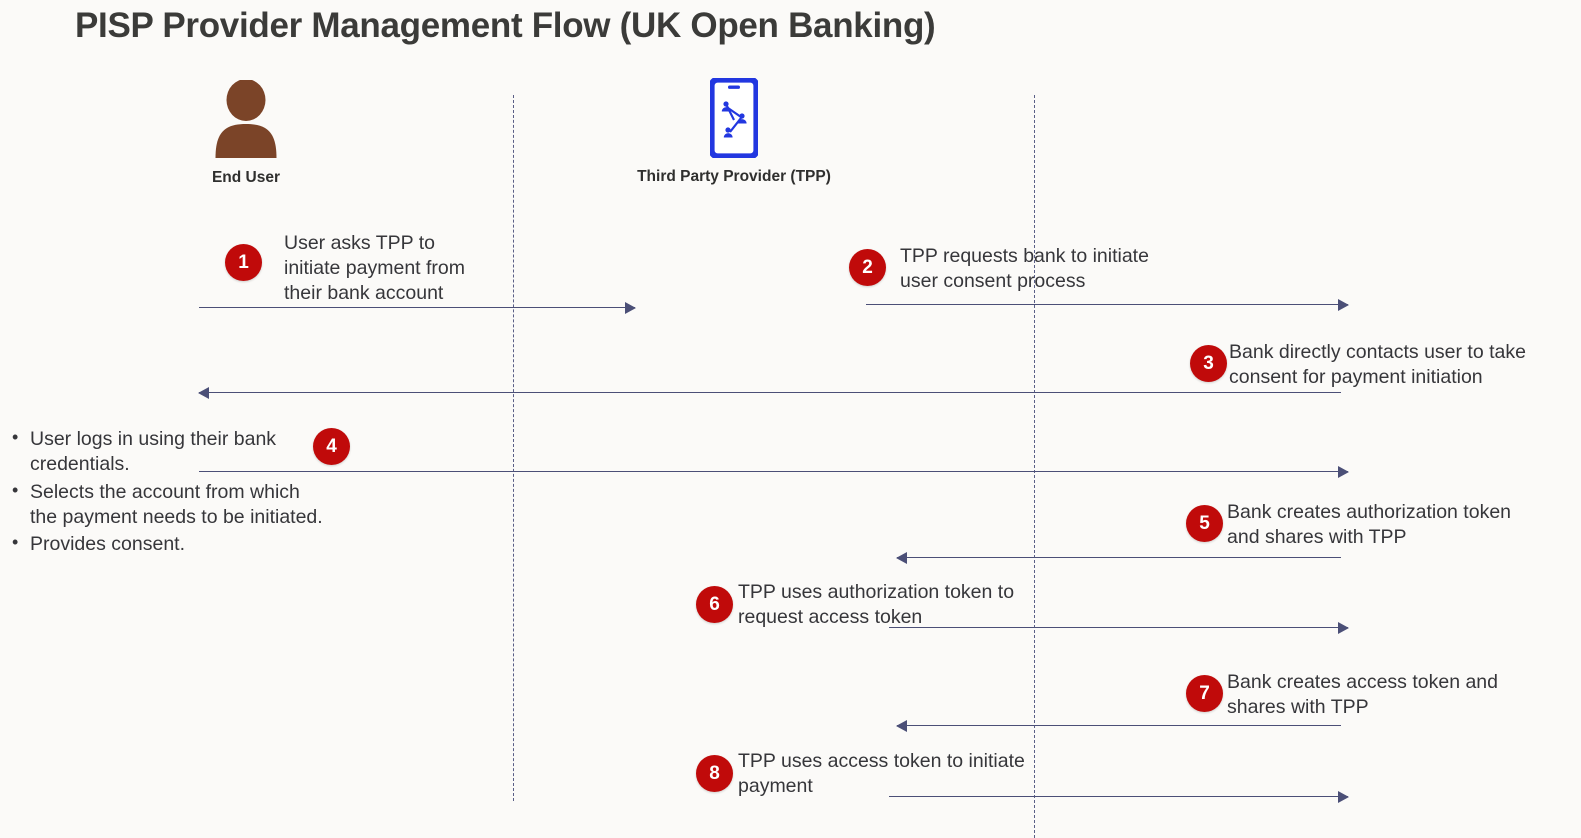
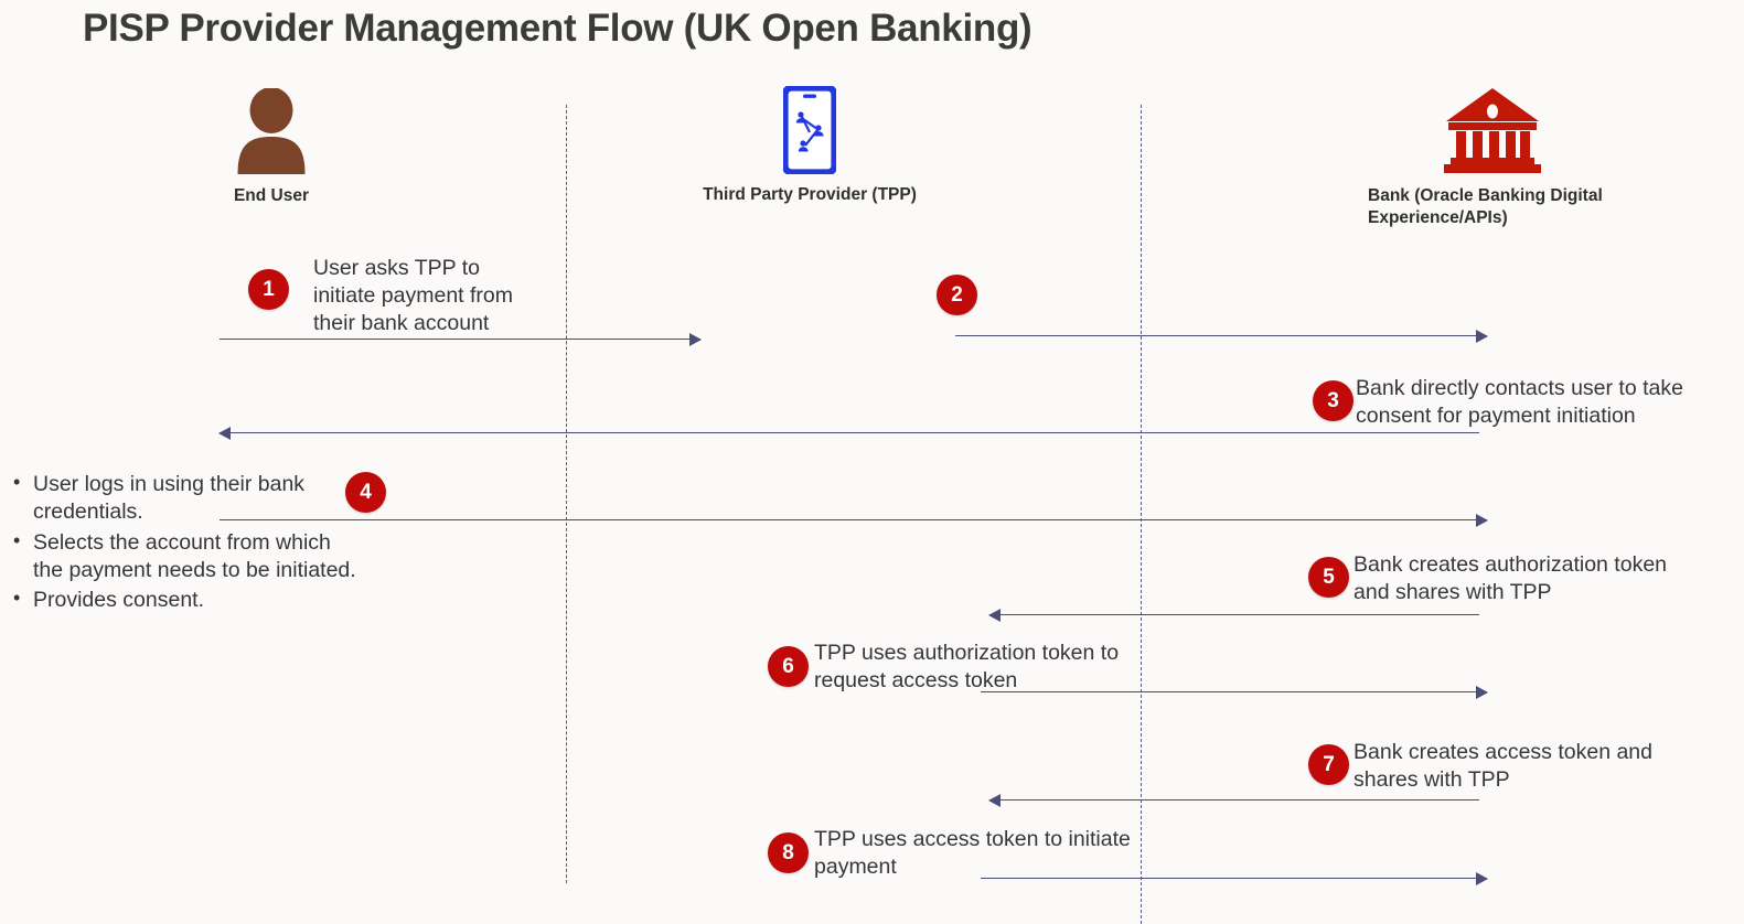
  PISP Provider Management Flow (UK Open Banking)
  End User
  Third Party Provider (TPP)
+ Bank (Oracle Banking Digital Experience/APIs)
  1
  User asks TPP to
  initiate payment from
  their bank account
  2
- TPP requests bank to initiate
- user consent process
  3
  Bank directly contacts user to take
  consent for payment initiation
  User logs in using their bank
  credentials.
  Selects the account from which
  the payment needs to be initiated.
  Provides consent.
  4
  5
  Bank creates authorization token
  and shares with TPP
  6
  TPP uses authorization token to
  request access token
  7
  Bank creates access token and
  shares with TPP
  8
  TPP uses access token to initiate
  payment
